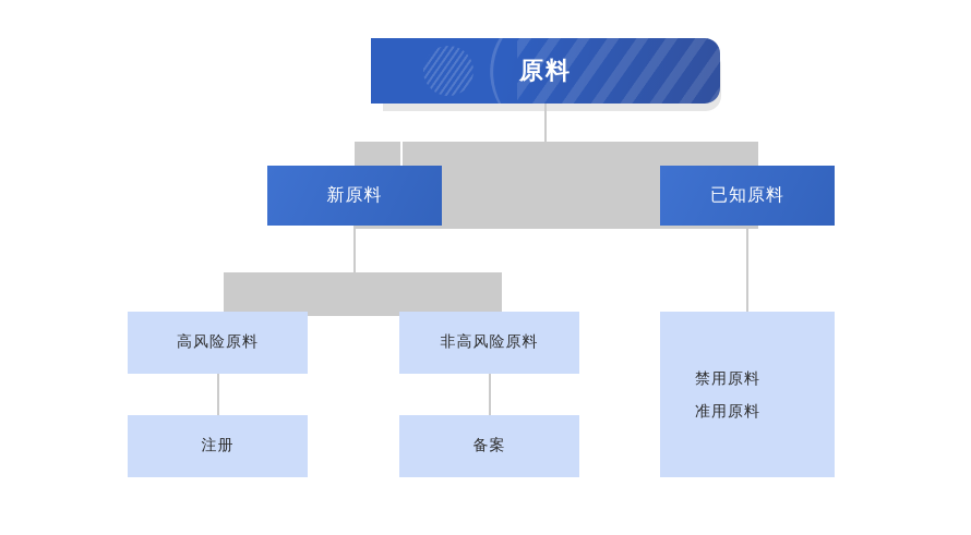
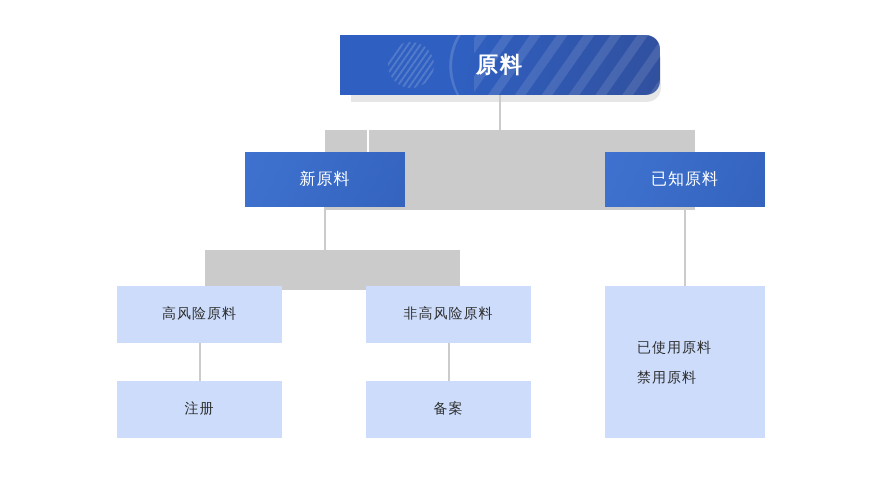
  原料
  新原料
  已知原料
  高风险原料
  非高风险原料
  注册
  备案
+ 已使用原料
  禁用原料
- 准用原料
